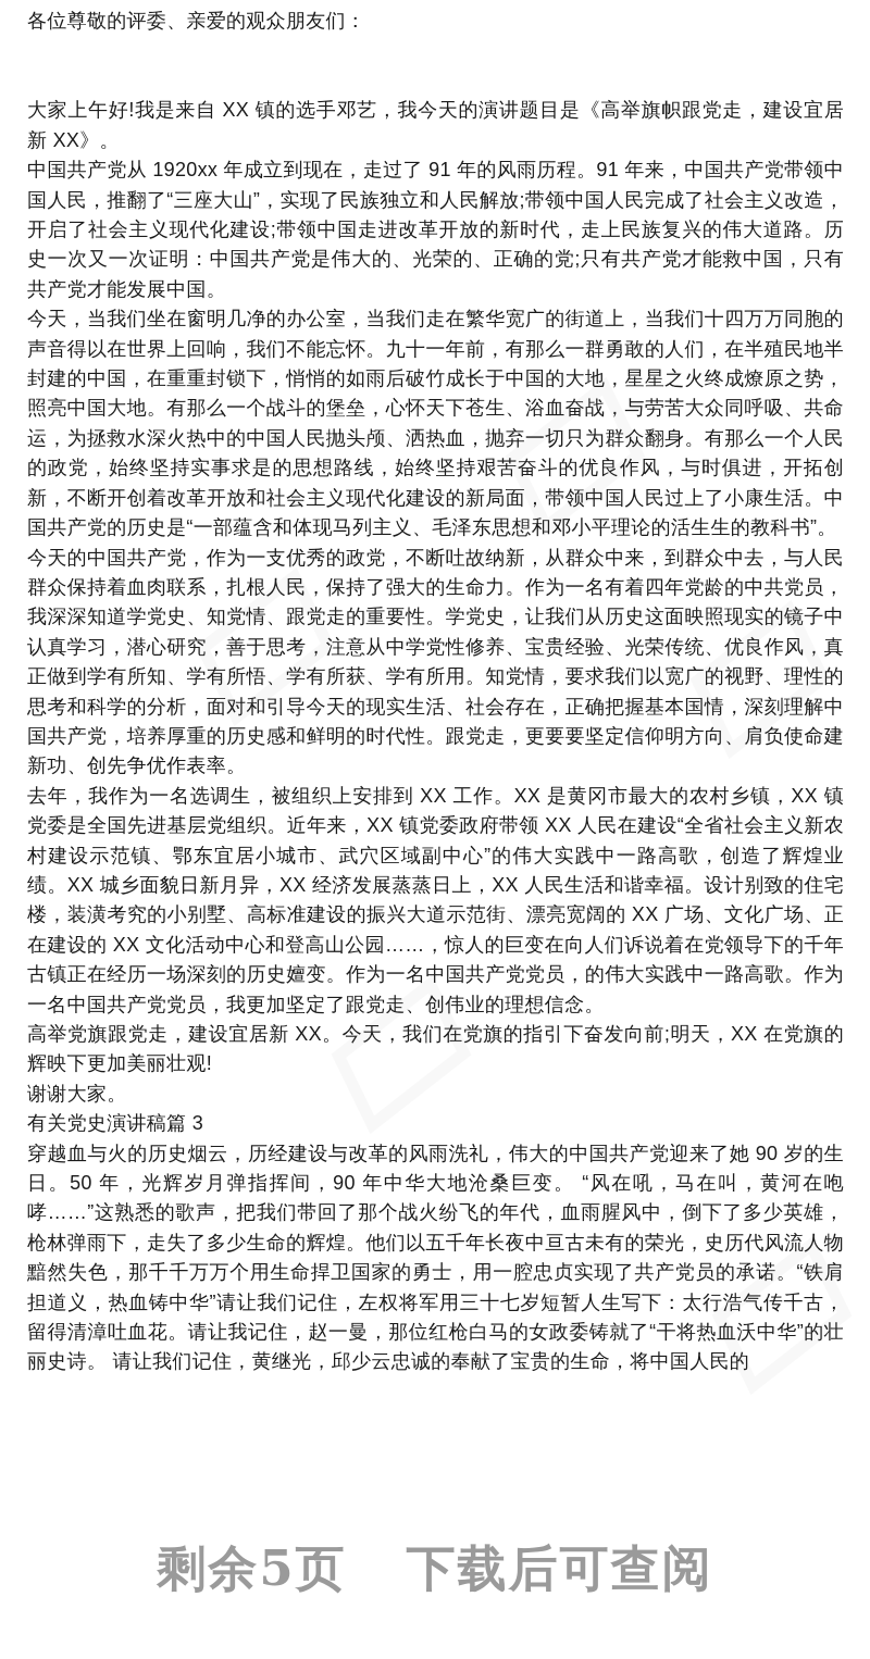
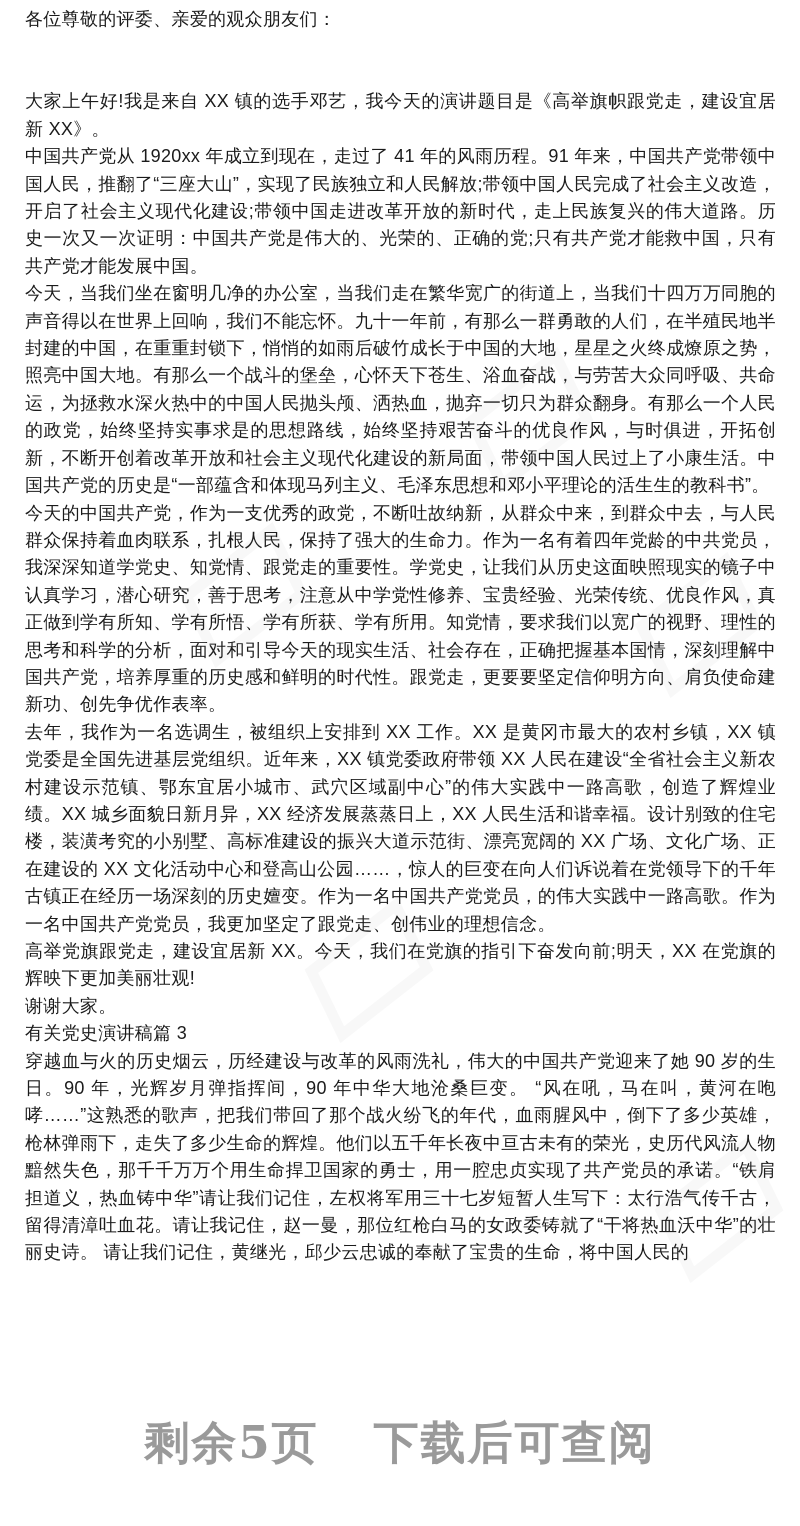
  各位尊敬的评委、亲爱的观众朋友们：
  大家上午好!我是来自 XX 镇的选手邓艺，我今天的演讲题目是《高举旗帜跟党走，建设宜居新 XX》。
- 中国共产党从 1920xx 年成立到现在，走过了 91 年的风雨历程。91 年来，中国共产党带领中国人民，推翻了“三座大山”，实现了民族独立和人民解放;带领中国人民完成了社会主义改造，开启了社会主义现代化建设;带领中国走进改革开放的新时代，走上民族复兴的伟大道路。历史一次又一次证明：中国共产党是伟大的、光荣的、正确的党;只有共产党才能救中国，只有共产党才能发展中国。
+ 中国共产党从 1920xx 年成立到现在，走过了 41 年的风雨历程。91 年来，中国共产党带领中国人民，推翻了“三座大山”，实现了民族独立和人民解放;带领中国人民完成了社会主义改造，开启了社会主义现代化建设;带领中国走进改革开放的新时代，走上民族复兴的伟大道路。历史一次又一次证明：中国共产党是伟大的、光荣的、正确的党;只有共产党才能救中国，只有共产党才能发展中国。
  今天，当我们坐在窗明几净的办公室，当我们走在繁华宽广的街道上，当我们十四万万同胞的声音得以在世界上回响，我们不能忘怀。九十一年前，有那么一群勇敢的人们，在半殖民地半封建的中国，在重重封锁下，悄悄的如雨后破竹成长于中国的大地，星星之火终成燎原之势，照亮中国大地。有那么一个战斗的堡垒，心怀天下苍生、浴血奋战，与劳苦大众同呼吸、共命运，为拯救水深火热中的中国人民抛头颅、洒热血，抛弃一切只为群众翻身。有那么一个人民的政党，始终坚持实事求是的思想路线，始终坚持艰苦奋斗的优良作风，与时俱进，开拓创新，不断开创着改革开放和社会主义现代化建设的新局面，带领中国人民过上了小康生活。中国共产党的历史是“一部蕴含和体现马列主义、毛泽东思想和邓小平理论的活生生的教科书”。
  今天的中国共产党，作为一支优秀的政党，不断吐故纳新，从群众中来，到群众中去，与人民群众保持着血肉联系，扎根人民，保持了强大的生命力。作为一名有着四年党龄的中共党员，我深深知道学党史、知党情、跟党走的重要性。学党史，让我们从历史这面映照现实的镜子中认真学习，潜心研究，善于思考，注意从中学党性修养、宝贵经验、光荣传统、优良作风，真正做到学有所知、学有所悟、学有所获、学有所用。知党情，要求我们以宽广的视野、理性的思考和科学的分析，面对和引导今天的现实生活、社会存在，正确把握基本国情，深刻理解中国共产党，培养厚重的历史感和鲜明的时代性。跟党走，更要要坚定信仰明方向、肩负使命建新功、创先争优作表率。
  去年，我作为一名选调生，被组织上安排到 XX 工作。XX 是黄冈市最大的农村乡镇，XX 镇党委是全国先进基层党组织。近年来，XX 镇党委政府带领 XX 人民在建设“全省社会主义新农村建设示范镇、鄂东宜居小城市、武穴区域副中心”的伟大实践中一路高歌，创造了辉煌业绩。XX 城乡面貌日新月异，XX 经济发展蒸蒸日上，XX 人民生活和谐幸福。设计别致的住宅楼，装潢考究的小别墅、高标准建设的振兴大道示范街、漂亮宽阔的 XX 广场、文化广场、正在建设的 XX 文化活动中心和登高山公园……，惊人的巨变在向人们诉说着在党领导下的千年古镇正在经历一场深刻的历史嬗变。作为一名中国共产党党员，的伟大实践中一路高歌。作为一名中国共产党党员，我更加坚定了跟党走、创伟业的理想信念。
  高举党旗跟党走，建设宜居新 XX。今天，我们在党旗的指引下奋发向前;明天，XX 在党旗的辉映下更加美丽壮观!
  谢谢大家。
  有关党史演讲稿篇 3
- 穿越血与火的历史烟云，历经建设与改革的风雨洗礼，伟大的中国共产党迎来了她 90 岁的生日。50 年，光辉岁月弹指挥间，90 年中华大地沧桑巨变。 “风在吼，马在叫，黄河在咆哮……”这熟悉的歌声，把我们带回了那个战火纷飞的年代，血雨腥风中，倒下了多少英雄，枪林弹雨下，走失了多少生命的辉煌。他们以五千年长夜中亘古未有的荣光，史历代风流人物黯然失色，那千千万万个用生命捍卫国家的勇士，用一腔忠贞实现了共产党员的承诺。“铁肩担道义，热血铸中华”请让我们记住，左权将军用三十七岁短暂人生写下：太行浩气传千古，留得清漳吐血花。请让我记住，赵一曼，那位红枪白马的女政委铸就了“干将热血沃中华”的壮丽史诗。 请让我们记住，黄继光，邱少云忠诚的奉献了宝贵的生命，将中国人民的
+ 穿越血与火的历史烟云，历经建设与改革的风雨洗礼，伟大的中国共产党迎来了她 90 岁的生日。90 年，光辉岁月弹指挥间，90 年中华大地沧桑巨变。 “风在吼，马在叫，黄河在咆哮……”这熟悉的歌声，把我们带回了那个战火纷飞的年代，血雨腥风中，倒下了多少英雄，枪林弹雨下，走失了多少生命的辉煌。他们以五千年长夜中亘古未有的荣光，史历代风流人物黯然失色，那千千万万个用生命捍卫国家的勇士，用一腔忠贞实现了共产党员的承诺。“铁肩担道义，热血铸中华”请让我们记住，左权将军用三十七岁短暂人生写下：太行浩气传千古，留得清漳吐血花。请让我记住，赵一曼，那位红枪白马的女政委铸就了“干将热血沃中华”的壮丽史诗。 请让我们记住，黄继光，邱少云忠诚的奉献了宝贵的生命，将中国人民的
  剩余5页 下载后可查阅
